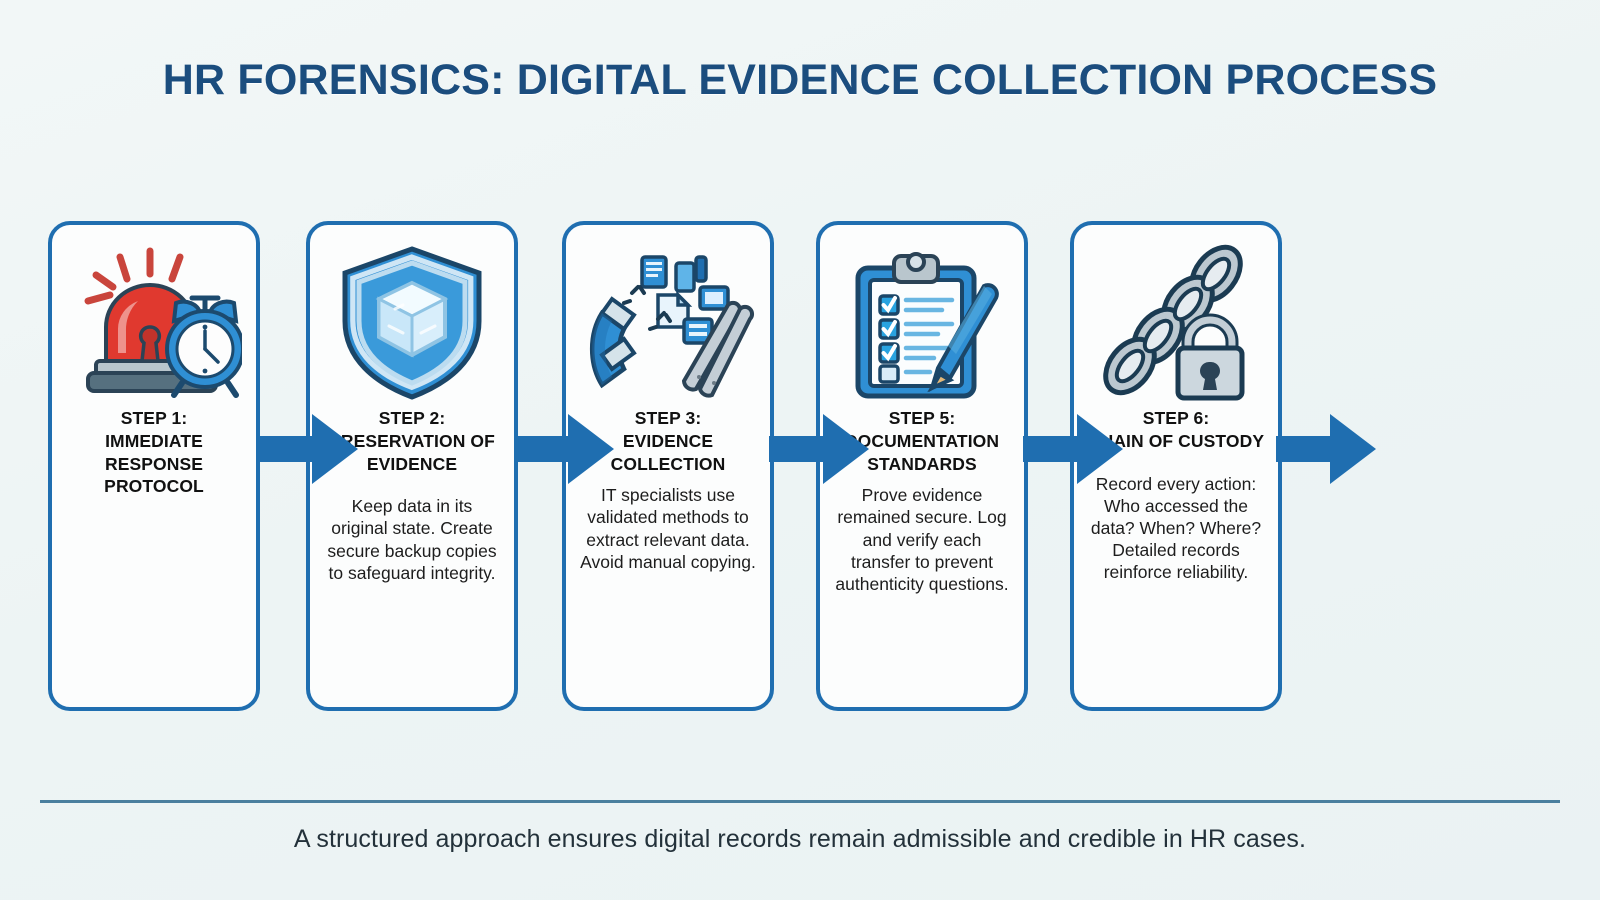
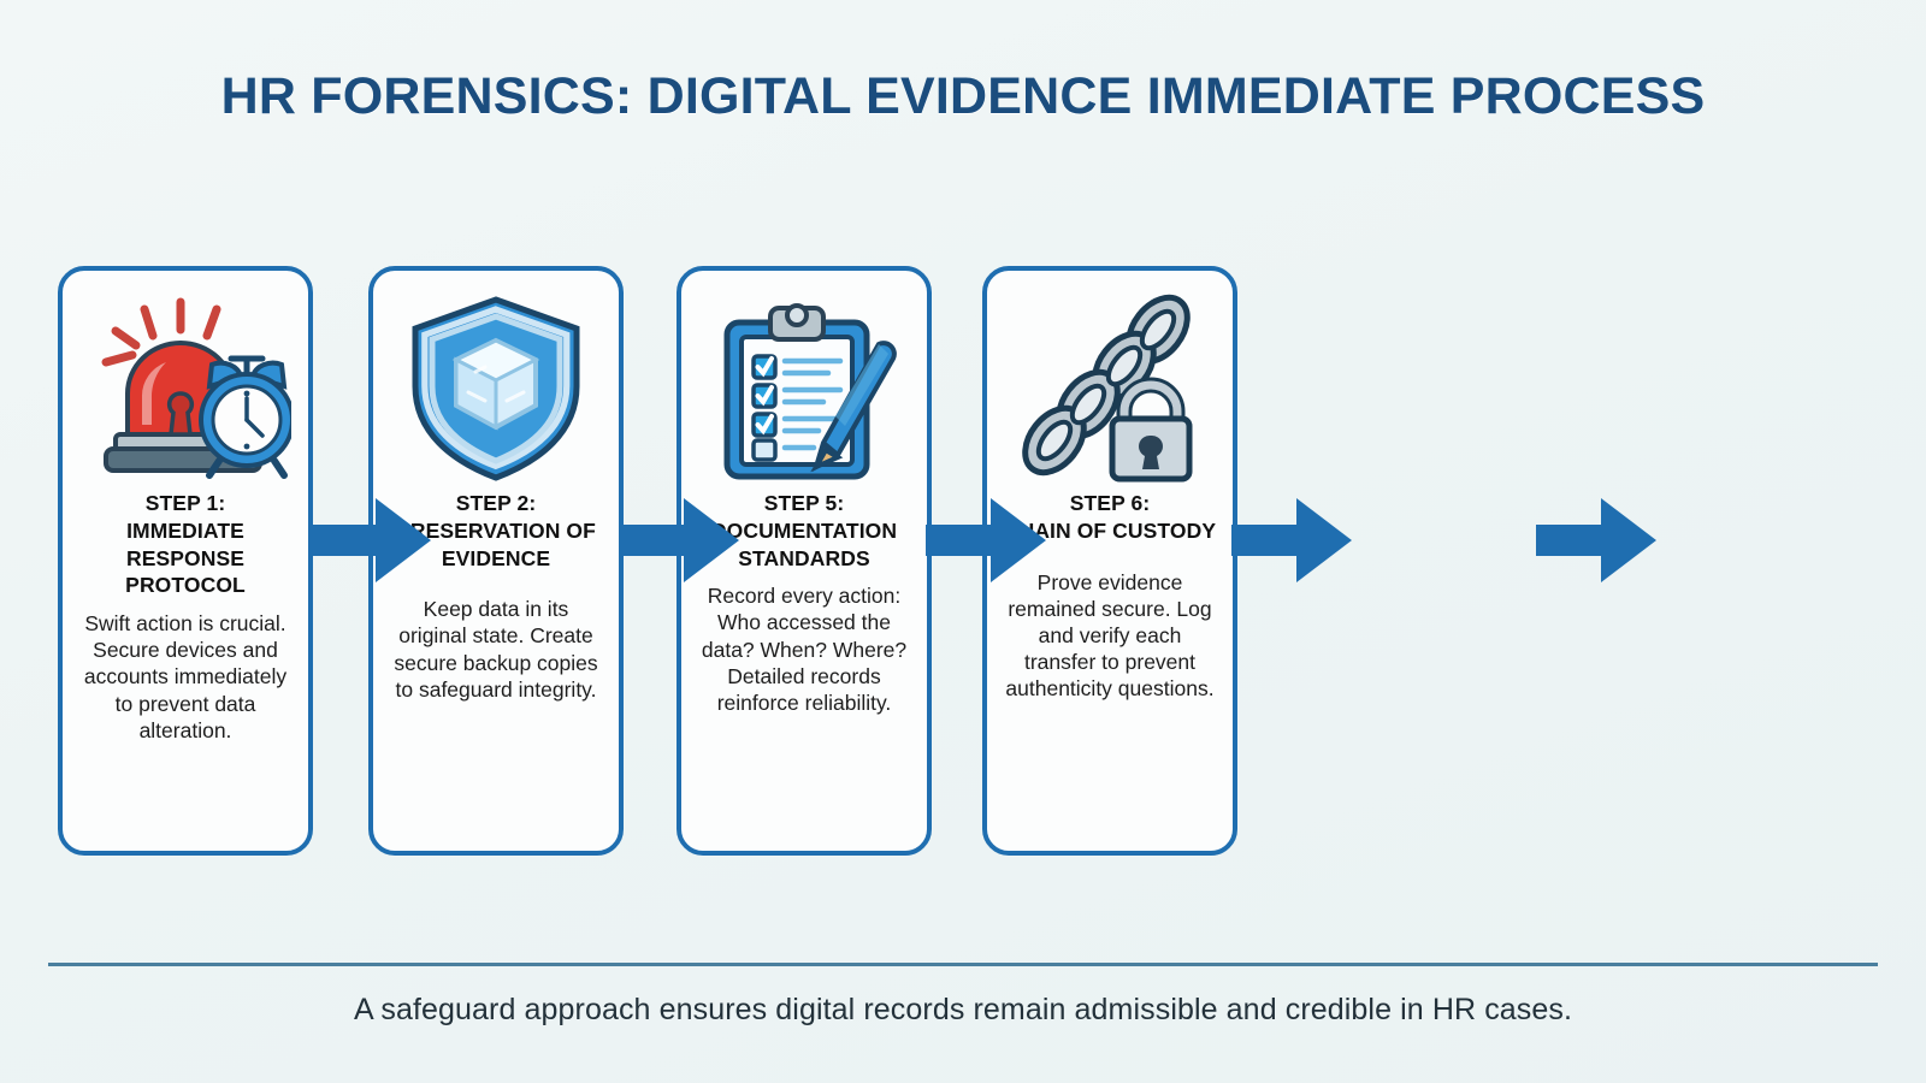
- HR FORENSICS: DIGITAL EVIDENCE COLLECTION PROCESS
+ HR FORENSICS: DIGITAL EVIDENCE IMMEDIATE PROCESS
  STEP 1:
  IMMEDIATE RESPONSE PROTOCOL
+ Swift action is crucial. Secure devices and accounts immediately to prevent data alteration.
  STEP 2:
  RESERVATION OF EVIDENCE
  Keep data in its original state. Create secure backup copies to safeguard integrity.
- STEP 3:
- EVIDENCE COLLECTION
- IT specialists use validated methods to extract relevant data. Avoid manual copying.
  STEP 5:
  OCUMENTATION STANDARDS
- Prove evidence remained secure. Log and verify each transfer to prevent authenticity questions.
+ Record every action: Who accessed the data? When? Where? Detailed records reinforce reliability.
  STEP 6:
  AIN OF CUSTODY
- Record every action: Who accessed the data? When? Where? Detailed records reinforce reliability.
+ Prove evidence remained secure. Log and verify each transfer to prevent authenticity questions.
- A structured approach ensures digital records remain admissible and credible in HR cases.
+ A safeguard approach ensures digital records remain admissible and credible in HR cases.
